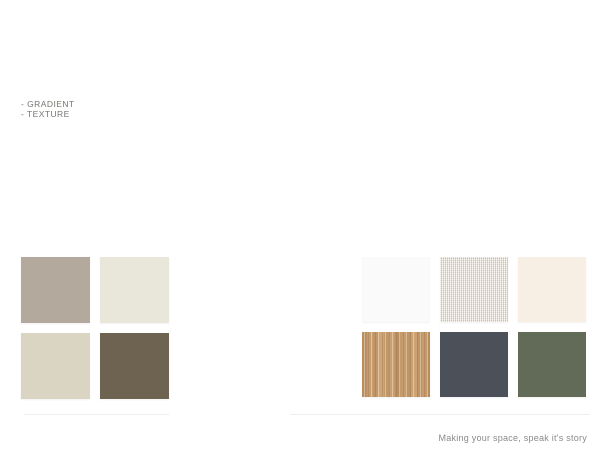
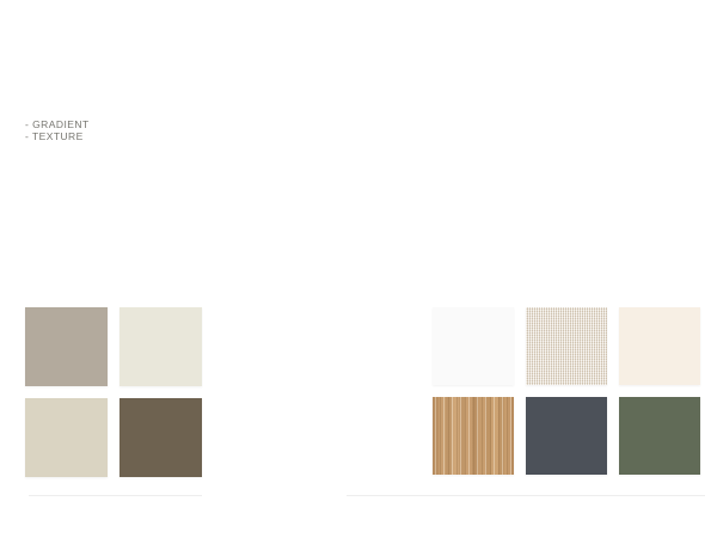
  - GRADIENT
  - TEXTURE
- Making your space, speak it's story
